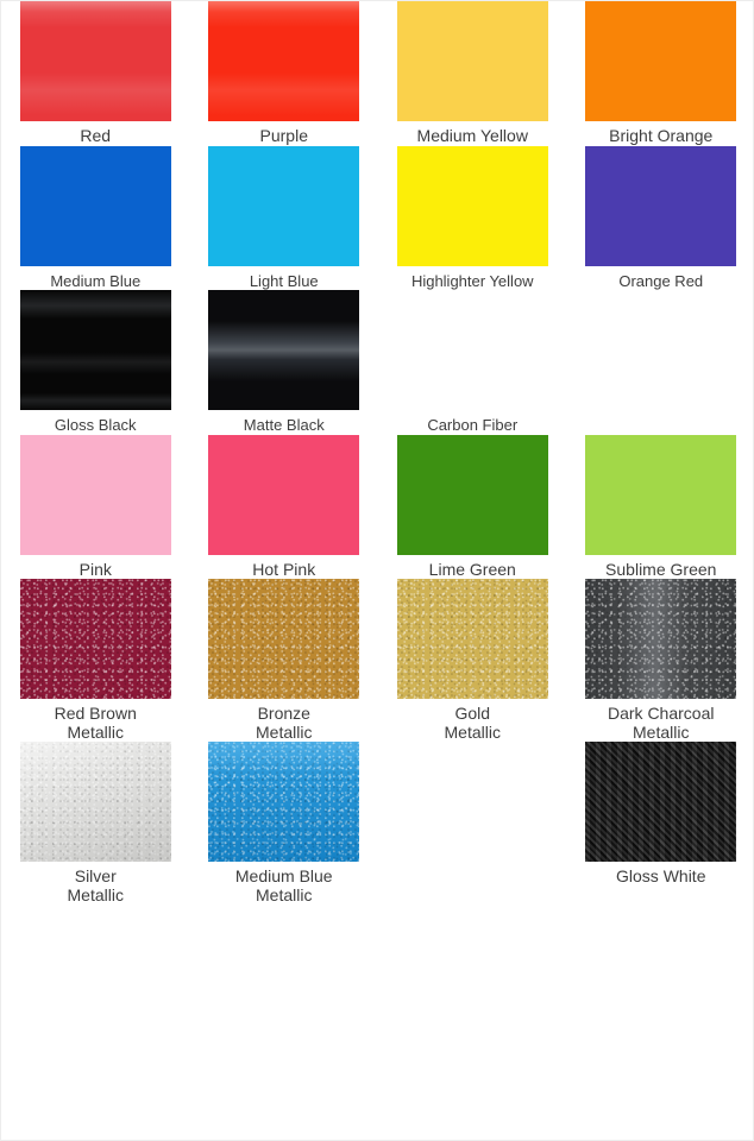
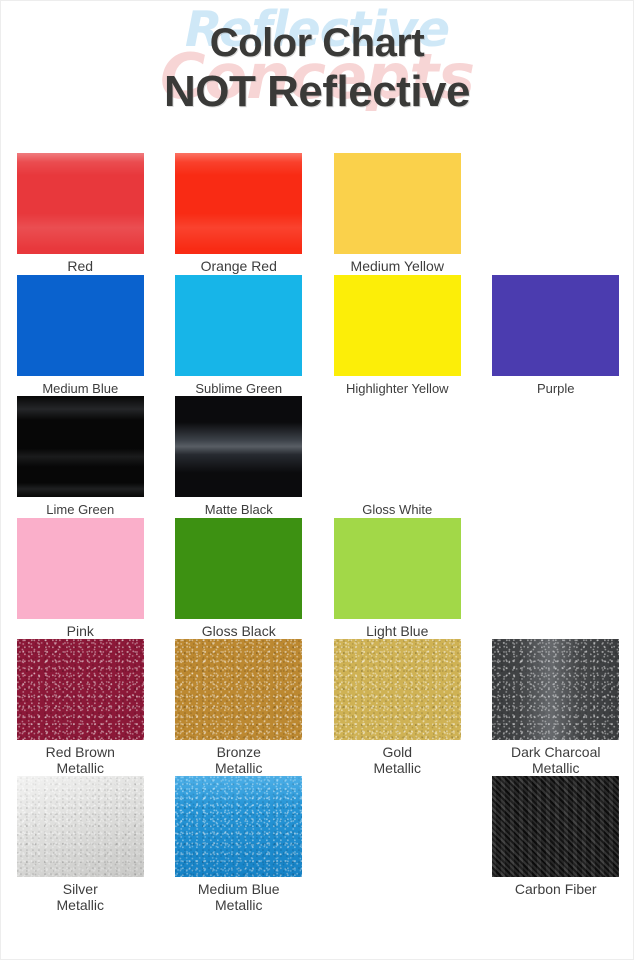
+ Reflective
+ Concepts
+ Color Chart
+ NOT Reflective
  Red
- Purple
+ Orange Red
  Medium Yellow
- Bright Orange
  Medium Blue
- Light Blue
+ Sublime Green
  Highlighter Yellow
- Orange Red
+ Purple
- Gloss Black
+ Lime Green
  Matte Black
- Carbon Fiber
+ Gloss White
  Pink
- Hot Pink
- Lime Green
+ Gloss Black
- Sublime Green
+ Light Blue
  Red Brown
  Metallic
  Bronze
  Metallic
  Gold
  Metallic
  Dark Charcoal
  Metallic
  Silver
  Metallic
  Medium Blue
  Metallic
- Gloss White
+ Carbon Fiber
